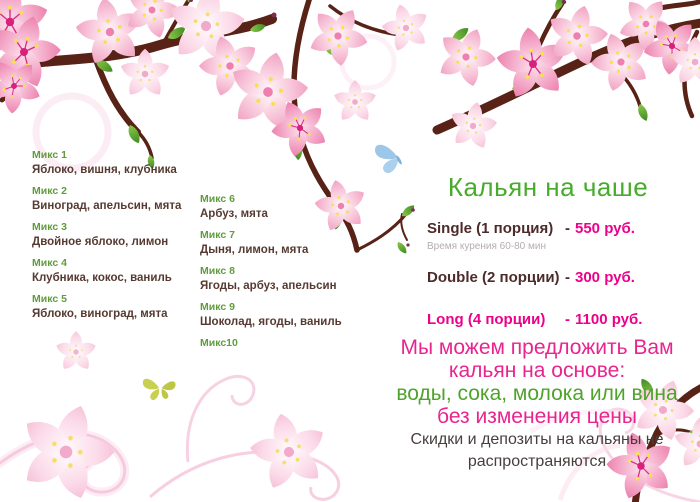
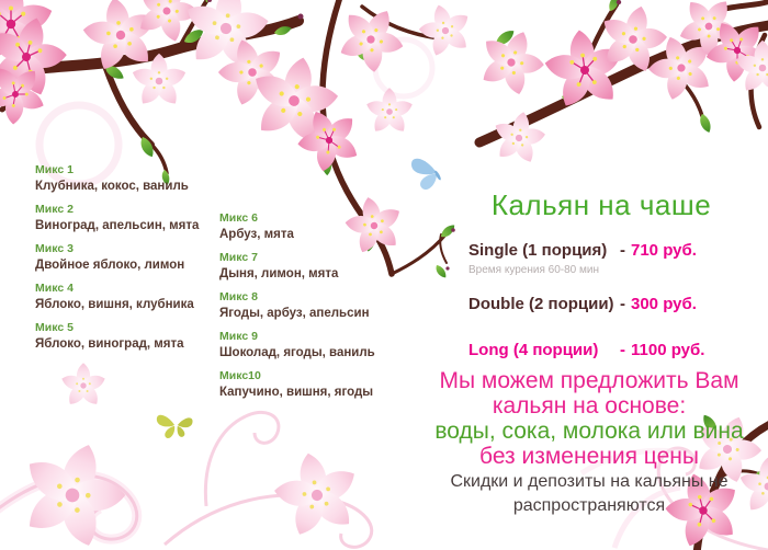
  Микс 1
- Яблоко, вишня, клубника
+ Клубника, кокос, ваниль
  Микс 2
  Виноград, апельсин, мята
  Микс 3
  Двойное яблоко, лимон
  Микс 4
- Клубника, кокос, ваниль
+ Яблоко, вишня, клубника
  Микс 5
  Яблоко, виноград, мята
  Микс 6
  Арбуз, мята
  Микс 7
  Дыня, лимон, мята
  Микс 8
  Ягоды, арбуз, апельсин
  Микс 9
  Шоколад, ягоды, ваниль
  Микс10
+ Капучино, вишня, ягоды
  Кальян на чаше
  Single (1 порция)
  -
- 550 руб.
+ 710 руб.
  Время курения 60-80 мин
  Double (2 порции)
  -
  300 руб.
  Long (4 порции)
  -
  1100 руб.
  Мы можем предложить Вам
  кальян на основе:
  воды, сока, молока или вина
  без изменения цены
  Скидки и депозиты на кальяны не
  распространяются
